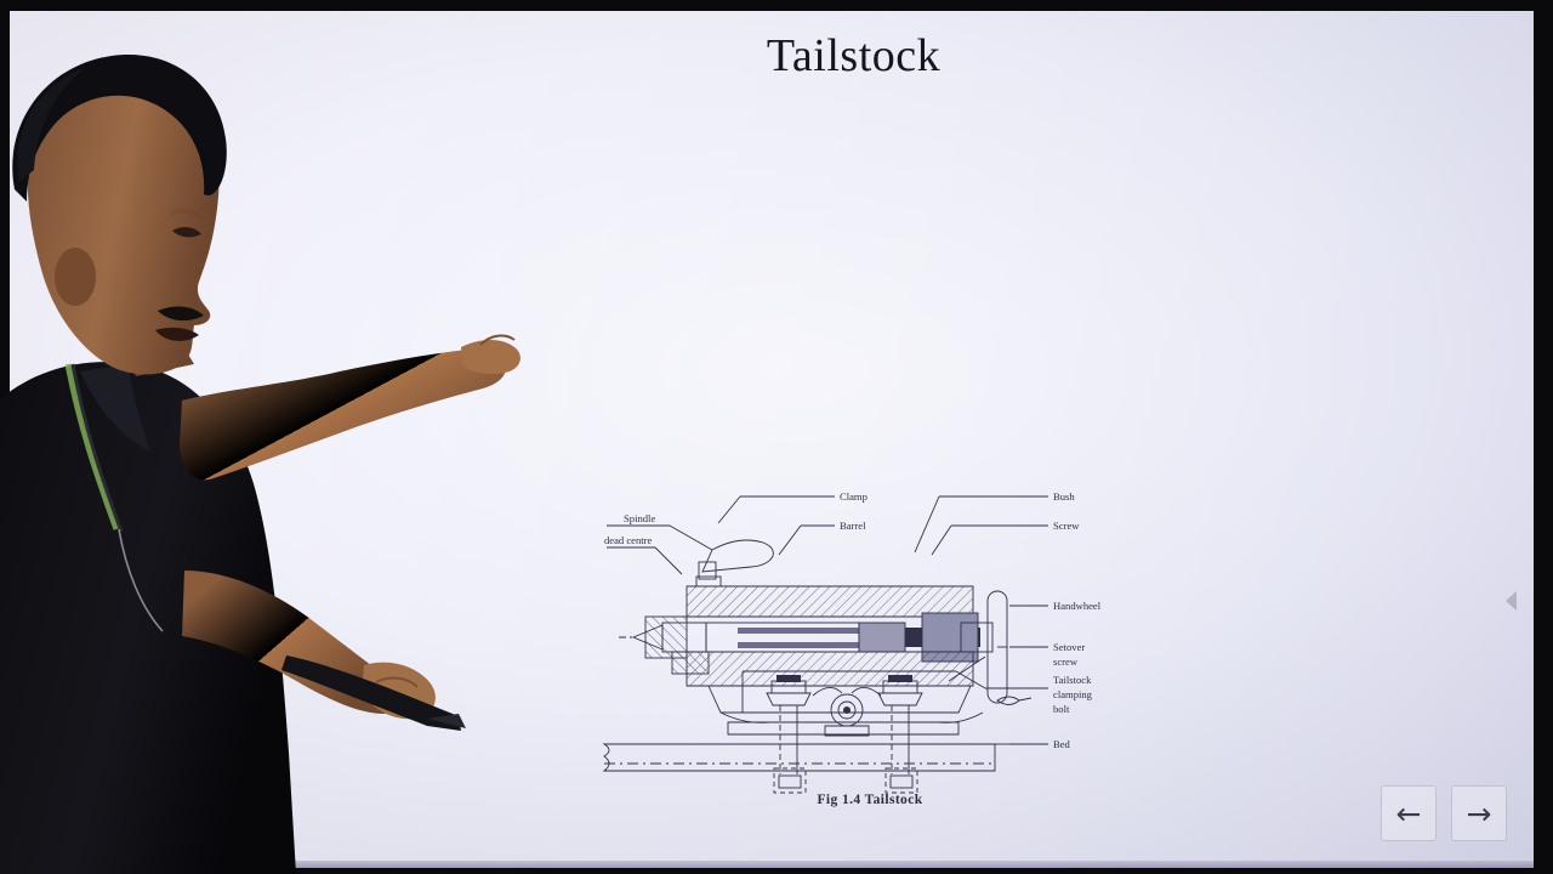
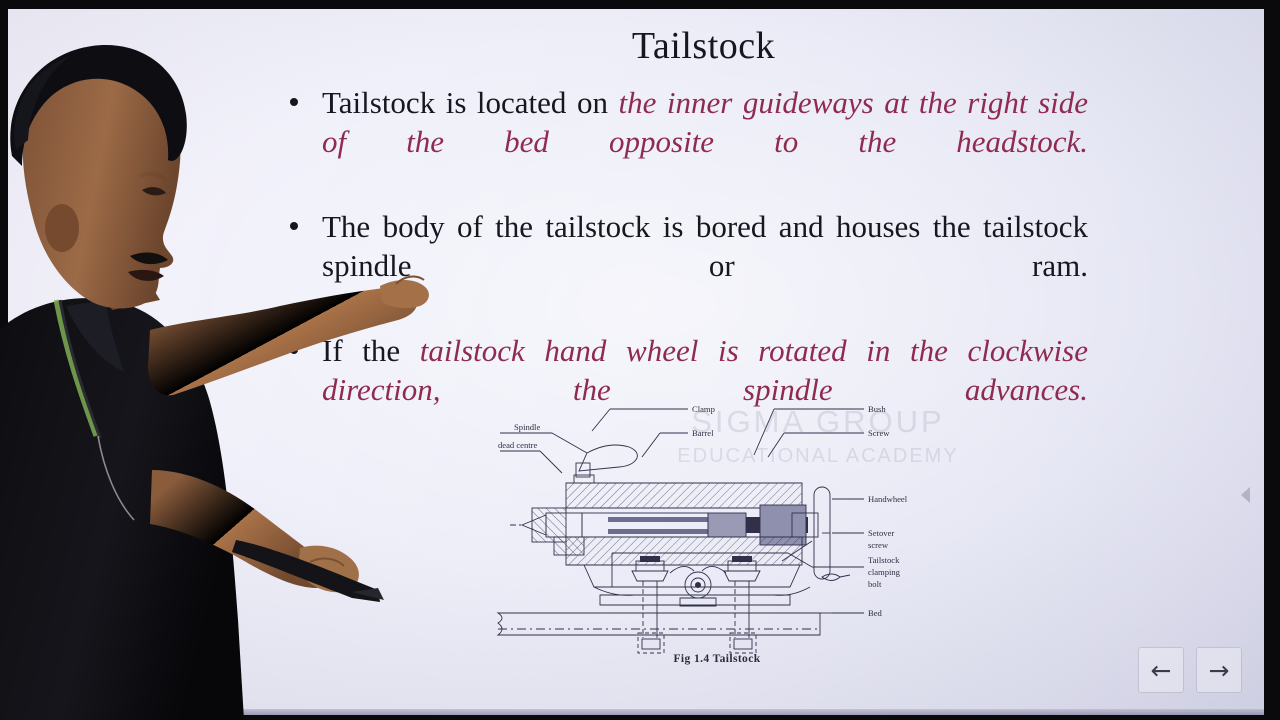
  Tailstock
+ Tailstock is located on the inner guideways at the right side of the bed opposite to the headstock.
+ The body of the tailstock is bored and houses the tailstock spindle or ram.
+ If the tailstock hand wheel is rotated in the clockwise direction, the spindle advances.
+ SIGMA GROUP
+ EDUCATIONAL ACADEMY
  Spindle
  dead centre
  Clamp
  Barrel
  Bush
  Screw
  Handwheel
  Setover
  screw
  Tailstock
  clamping
  bolt
  Bed
  Fig 1.4 Tailstock
  ←
  →
